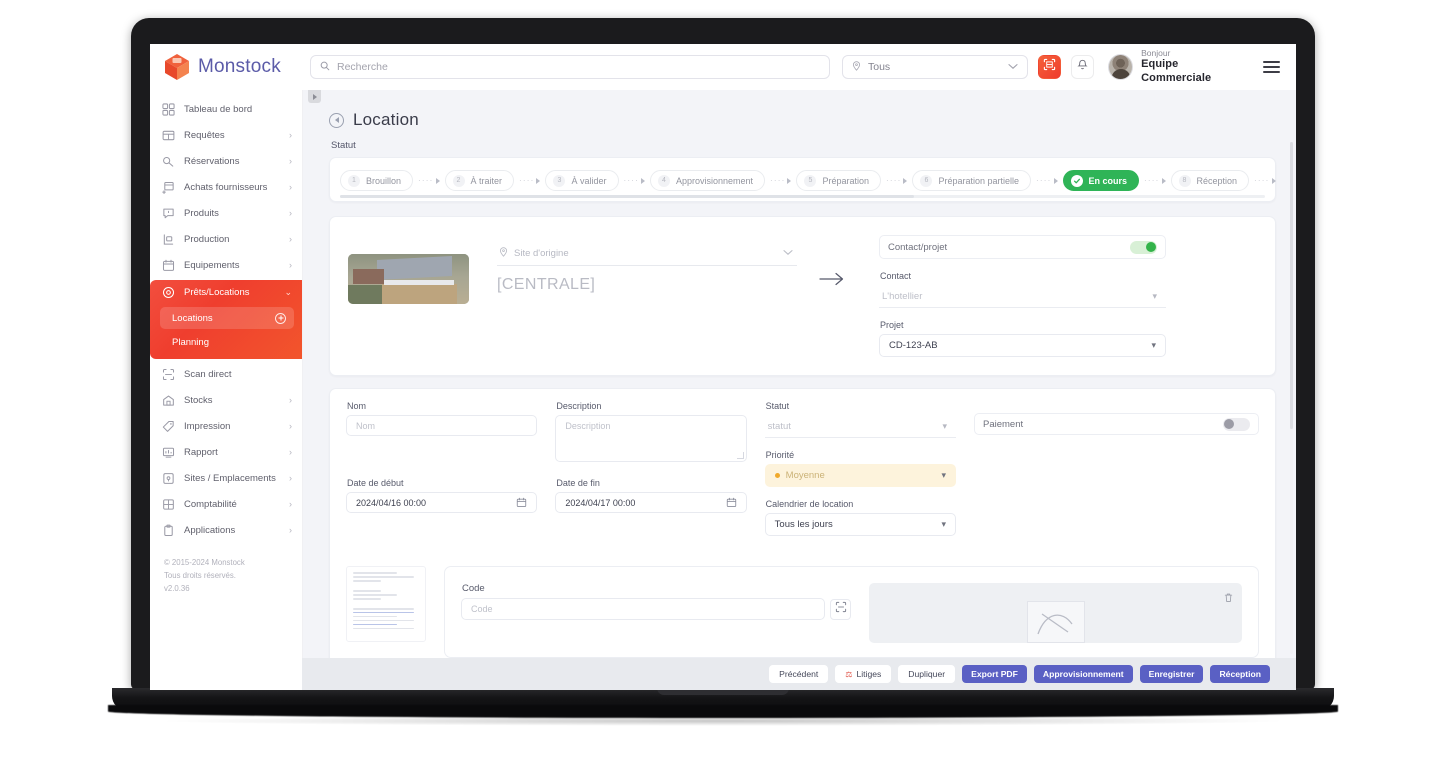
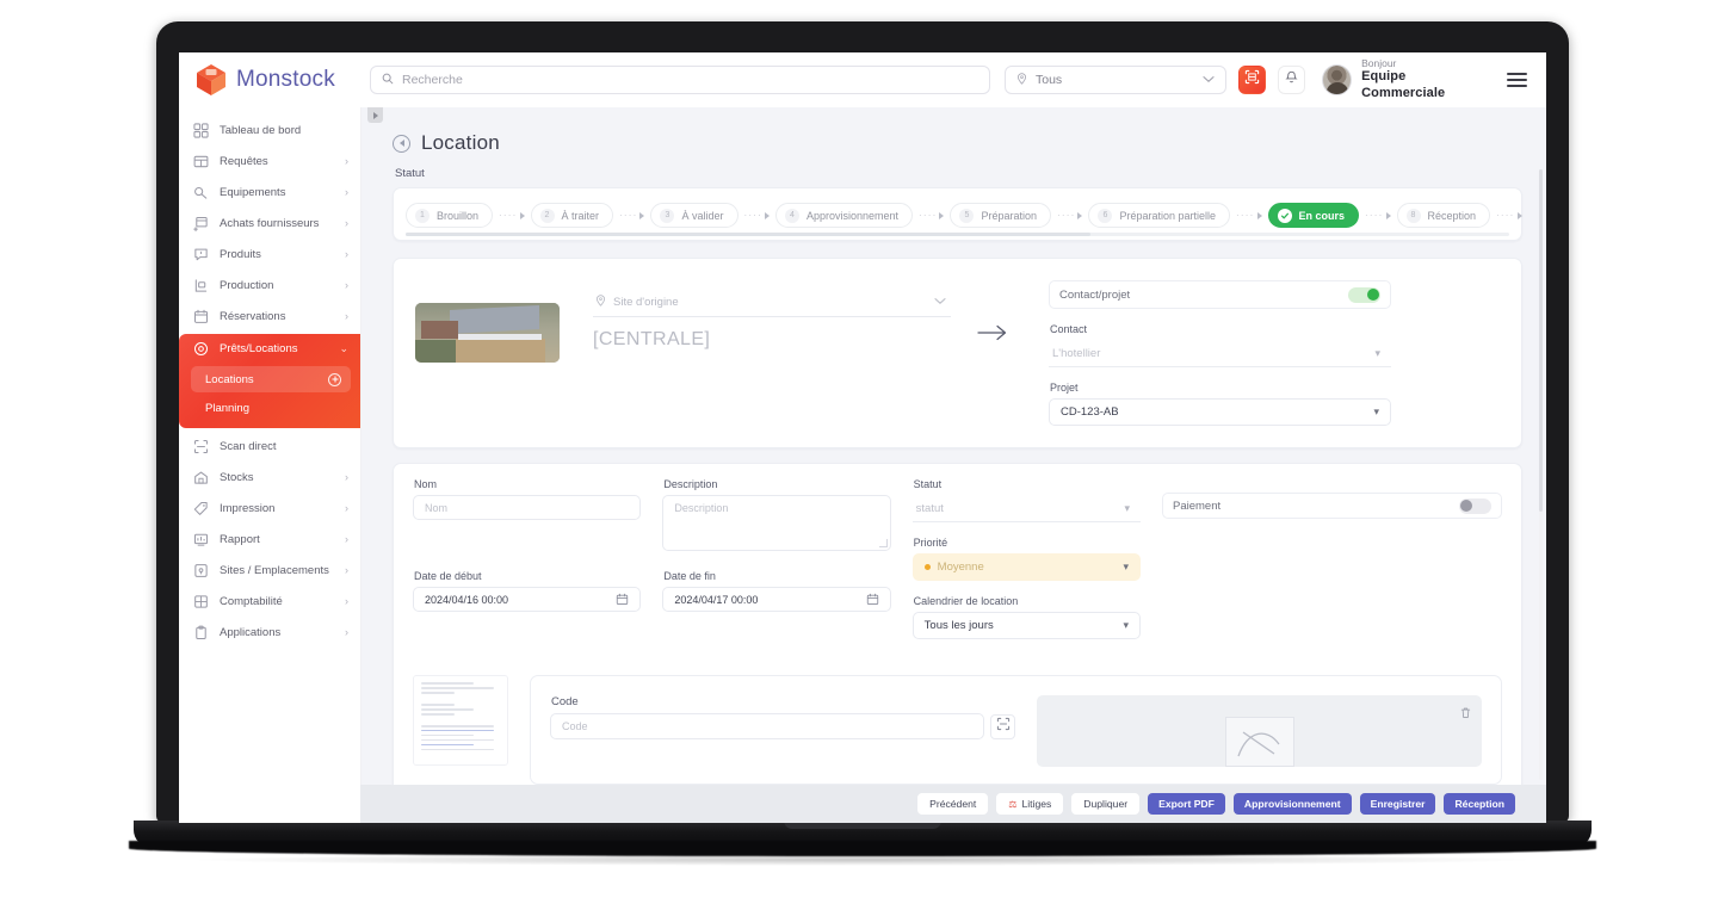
  Monstock
  Recherche
  Tous
  Bonjour
  Equipe Commerciale
  Tableau de bord
  Requêtes
  ›
- Réservations
+ Equipements
  ›
  Achats fournisseurs
  ›
  Produits
  ›
  Production
  ›
- Equipements
+ Réservations
  ›
  Prêts/Locations
  ⌄
  Locations
  Planning
  Scan direct
  Stocks
  ›
  Impression
  ›
  Rapport
  ›
  Sites / Emplacements
  ›
  Comptabilité
  ›
  Applications
  ›
- © 2015-2024 Monstock
- Tous droits réservés.
- v2.0.36
  Location
  Statut
  Brouillon
  ····
  À traiter
  ····
  À valider
  ····
  Approvisionnement
  ····
  Préparation
  ····
  Préparation partielle
  ····
  En cours
  ····
  Réception
  ····
  Site d'origine
  [CENTRALE]
  Contact/projet
  Contact
  L'hotellier
  ▾
  Projet
  CD-123-AB
  ▾
  Nom
  Nom
  Date de début
  2024/04/16 00:00
  Description
  Description
  Date de fin
  2024/04/17 00:00
  Statut
  statut
  ▾
  Priorité
  Moyenne
  ▾
  Calendrier de location
  Tous les jours
  ▾
  Paiement
  Code
  Code
  Précédent
  ⚖
  Litiges
  Dupliquer
  Export PDF
  Approvisionnement
  Enregistrer
  Réception
